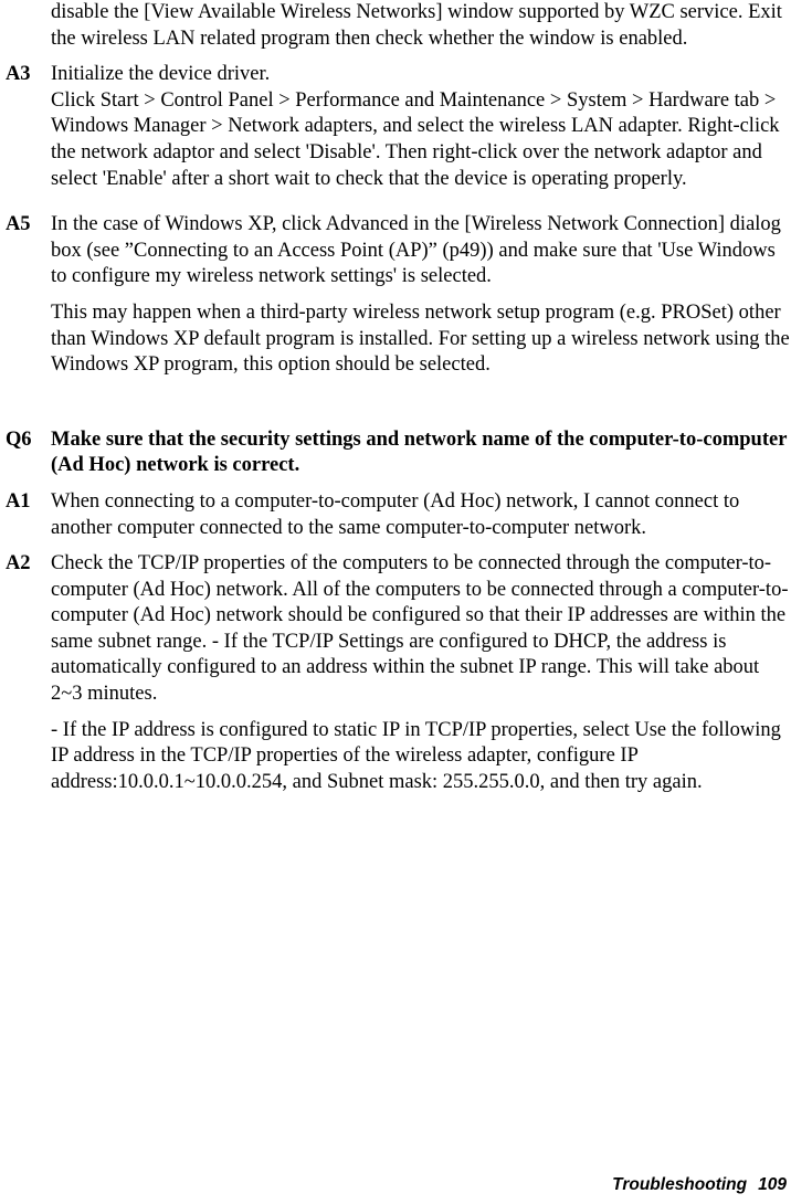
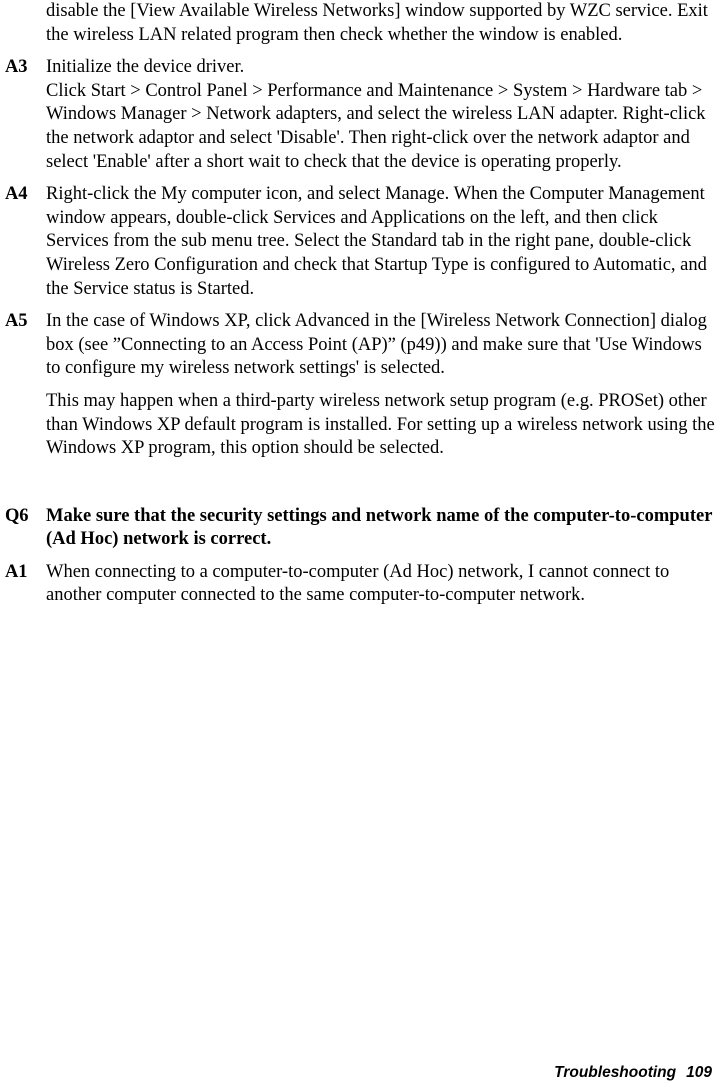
  disable the [View Available Wireless Networks] window supported by WZC service. Exit the wireless LAN related program then check whether the window is enabled.
  A3
  Initialize the device driver.
  Click Start > Control Panel > Performance and Maintenance > System > Hardware tab > Windows Manager > Network adapters, and select the wireless LAN adapter. Right-click the network adaptor and select 'Disable'. Then right-click over the network adaptor and select 'Enable' after a short wait to check that the device is operating properly.
+ A4
+ Right-click the My computer icon, and select Manage. When the Computer Management window appears, double-click Services and Applications on the left, and then click Services from the sub menu tree. Select the Standard tab in the right pane, double-click Wireless Zero Configuration and check that Startup Type is configured to Automatic, and the Service status is Started.
  A5
  In the case of Windows XP, click Advanced in the [Wireless Network Connection] dialog box (see ”Connecting to an Access Point (AP)” (p49)) and make sure that 'Use Windows to configure my wireless network settings' is selected.
  This may happen when a third-party wireless network setup program (e.g. PROSet) other than Windows XP default program is installed. For setting up a wireless network using the Windows XP program, this option should be selected.
  Q6
  Make sure that the security settings and network name of the computer-to-computer (Ad Hoc) network is correct.
  A1
  When connecting to a computer-to-computer (Ad Hoc) network, I cannot connect to another computer connected to the same computer-to-computer network.
- A2
- Check the TCP/IP properties of the computers to be connected through the computer-to-computer (Ad Hoc) network. All of the computers to be connected through a computer-to-computer (Ad Hoc) network should be configured so that their IP addresses are within the same subnet range. - If the TCP/IP Settings are configured to DHCP, the address is automatically configured to an address within the subnet IP range. This will take about 2~3 minutes.
- - If the IP address is configured to static IP in TCP/IP properties, select Use the following IP address in the TCP/IP properties of the wireless adapter, configure IP address:10.0.0.1~10.0.0.254, and Subnet mask: 255.255.0.0, and then try again.
  Troubleshooting 109
